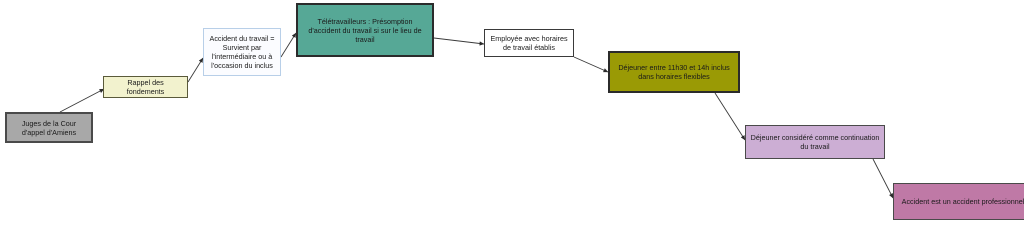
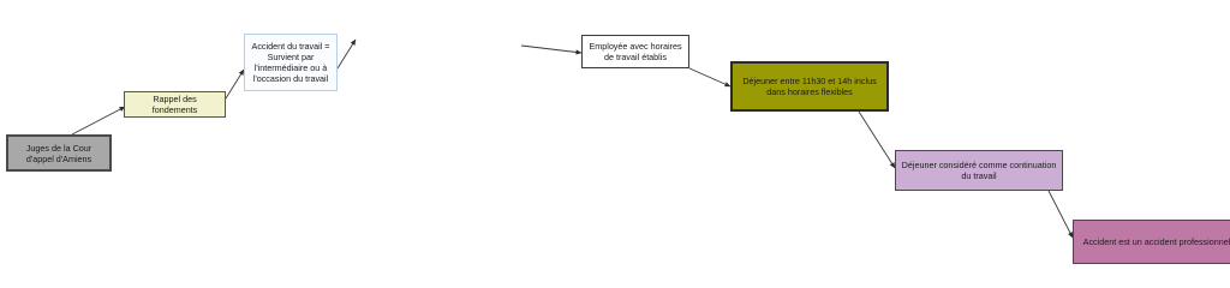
  Juges de la Cour d'appel d'Amiens
  Rappel des fondements
- Accident du travail = Survient par l'intermédiaire ou à l'occasion du inclus
+ Accident du travail = Survient par l'intermédiaire ou à l'occasion du travail
- Télétravailleurs : Présomption d'accident du travail si sur le lieu de travail
  Employée avec horaires de travail établis
  Déjeuner entre 11h30 et 14h inclus dans horaires flexibles
  Déjeuner considéré comme continuation du travail
  Accident est un accident professionne
